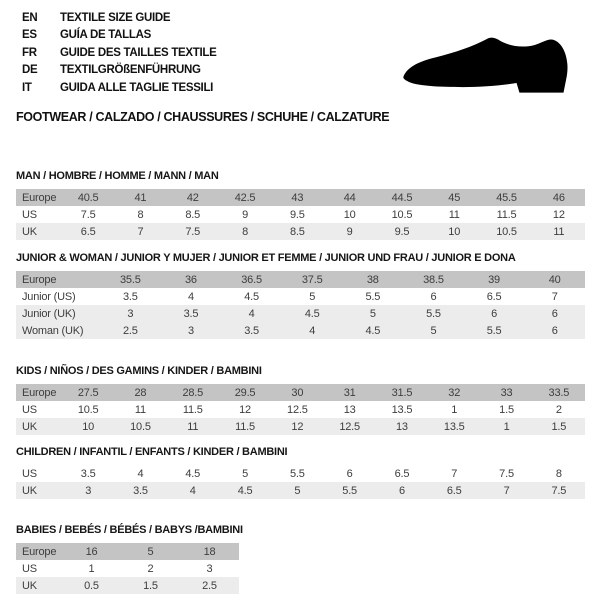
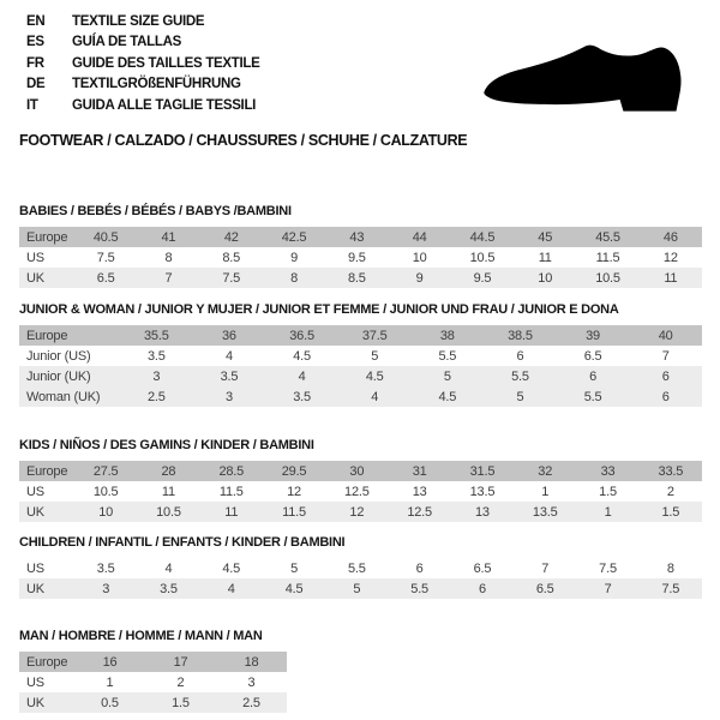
  EN
  TEXTILE SIZE GUIDE
  ES
  GUÍA DE TALLAS
  FR
  GUIDE DES TAILLES TEXTILE
  DE
  TEXTILGRÖßENFÜHRUNG
  IT
  GUIDA ALLE TAGLIE TESSILI
  FOOTWEAR / CALZADO / CHAUSSURES / SCHUHE / CALZATURE
- MAN / HOMBRE / HOMME / MANN / MAN
+ BABIES / BEBÉS / BÉBÉS / BABYS /BAMBINI
  Europe	40.5	41	42	42.5	43	44	44.5	45	45.5	46
  US	7.5	8	8.5	9	9.5	10	10.5	11	11.5	12
  UK	6.5	7	7.5	8	8.5	9	9.5	10	10.5	11
  JUNIOR & WOMAN / JUNIOR Y MUJER / JUNIOR ET FEMME / JUNIOR UND FRAU / JUNIOR E DONA
  Europe	35.5	36	36.5	37.5	38	38.5	39	40
  Junior (US)	3.5	4	4.5	5	5.5	6	6.5	7
  Junior (UK)	3	3.5	4	4.5	5	5.5	6	6
  Woman (UK)	2.5	3	3.5	4	4.5	5	5.5	6
  KIDS / NIÑOS / DES GAMINS / KINDER / BAMBINI
  Europe	27.5	28	28.5	29.5	30	31	31.5	32	33	33.5
  US	10.5	11	11.5	12	12.5	13	13.5	1	1.5	2
  UK	10	10.5	11	11.5	12	12.5	13	13.5	1	1.5
  CHILDREN / INFANTIL / ENFANTS / KINDER / BAMBINI
  US	3.5	4	4.5	5	5.5	6	6.5	7	7.5	8
  UK	3	3.5	4	4.5	5	5.5	6	6.5	7	7.5
- BABIES / BEBÉS / BÉBÉS / BABYS /BAMBINI
+ MAN / HOMBRE / HOMME / MANN / MAN
- Europe	16	5	18
+ Europe	16	17	18
  US	1	2	3
  UK	0.5	1.5	2.5
